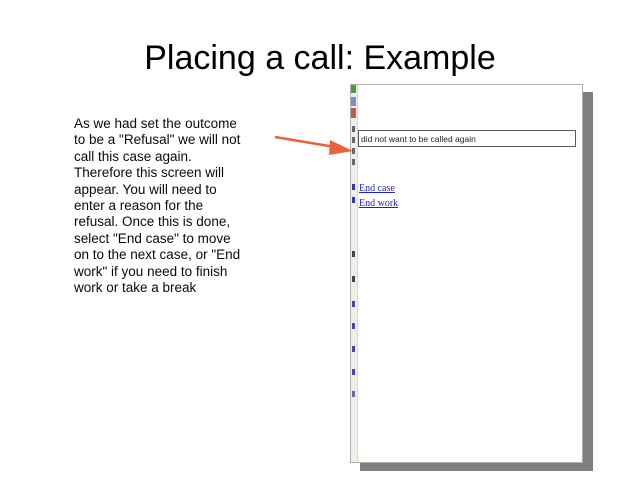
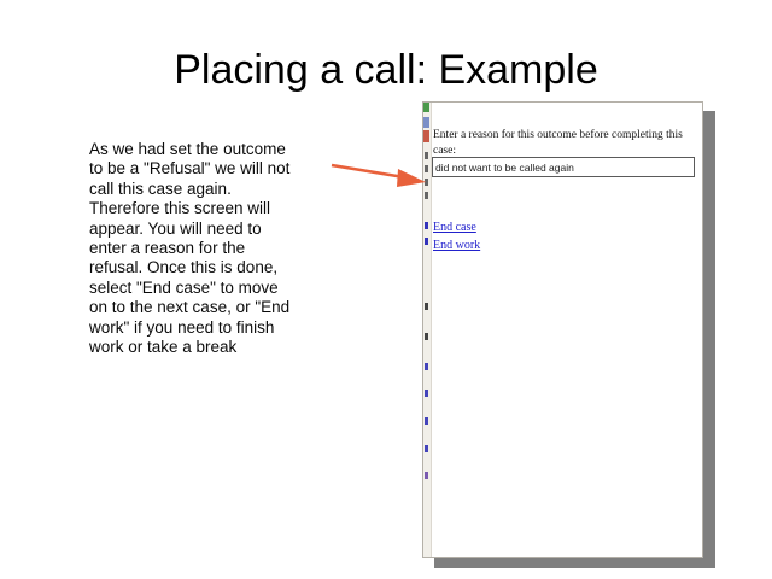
  Placing a call: Example
  As we had set the outcome
  to be a "Refusal" we will not
  call this case again.
  Therefore this screen will
  appear. You will need to
  enter a reason for the
  refusal. Once this is done,
  select "End case" to move
  on to the next case, or "End
  work" if you need to finish
  work or take a break
+ Enter a reason for this outcome before completing this
+ case:
  did not want to be called again
  End case
  End work
